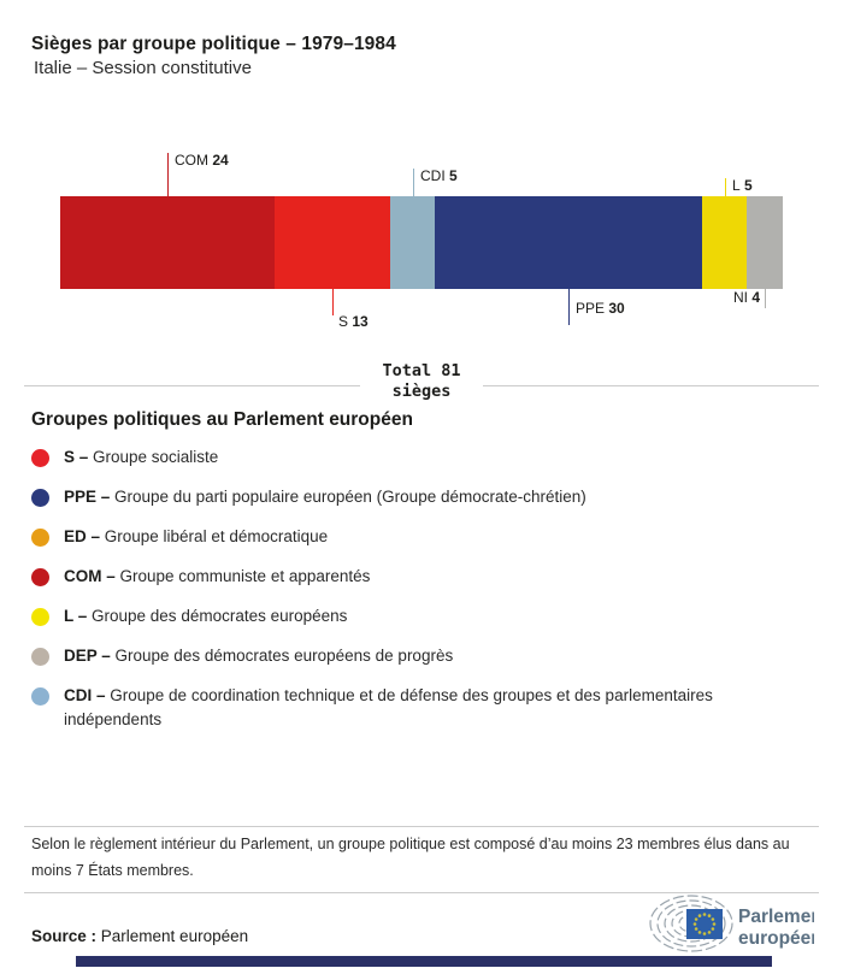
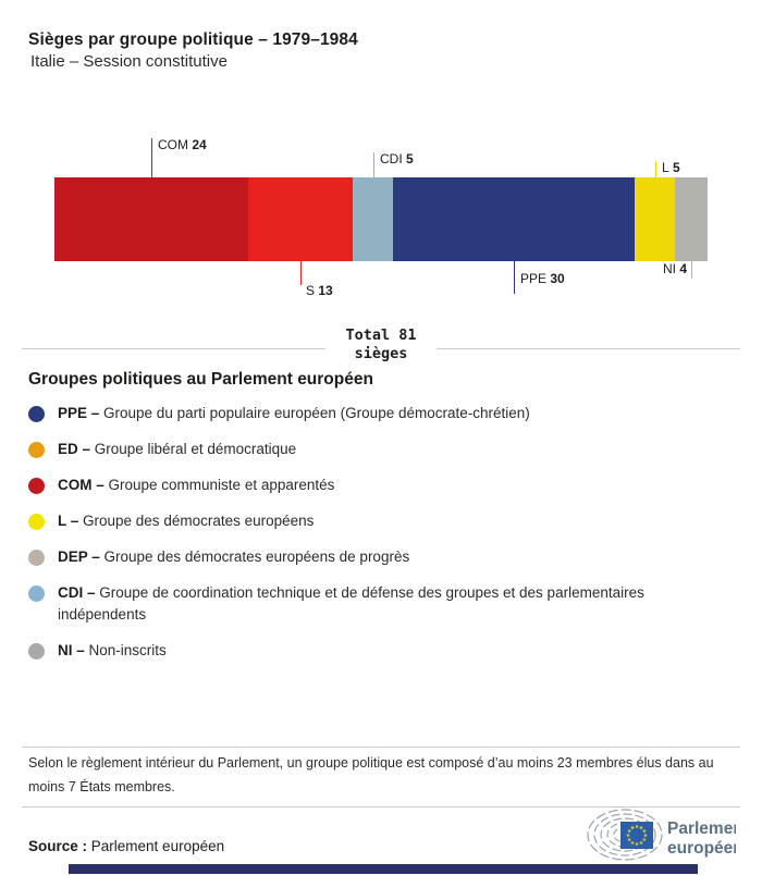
  Sièges par groupe politique – 1979–1984
  Italie – Session constitutive
  COM 24
  S 13
  CDI 5
  PPE 30
  L 5
  NI 4
  Total 81
  sièges
  Groupes politiques au Parlement européen
- S – Groupe socialiste
  PPE – Groupe du parti populaire européen (Groupe démocrate-chrétien)
  ED – Groupe libéral et démocratique
  COM – Groupe communiste et apparentés
  L – Groupe des démocrates européens
  DEP – Groupe des démocrates européens de progrès
  CDI – Groupe de coordination technique et de défense des groupes et des parlementaires indépendents
+ NI – Non-inscrits
  Selon le règlement intérieur du Parlement, un groupe politique est composé d’au moins 23 membres élus dans au moins 7 États membres.
  Source : Parlement européen
  Parleme
  europée
